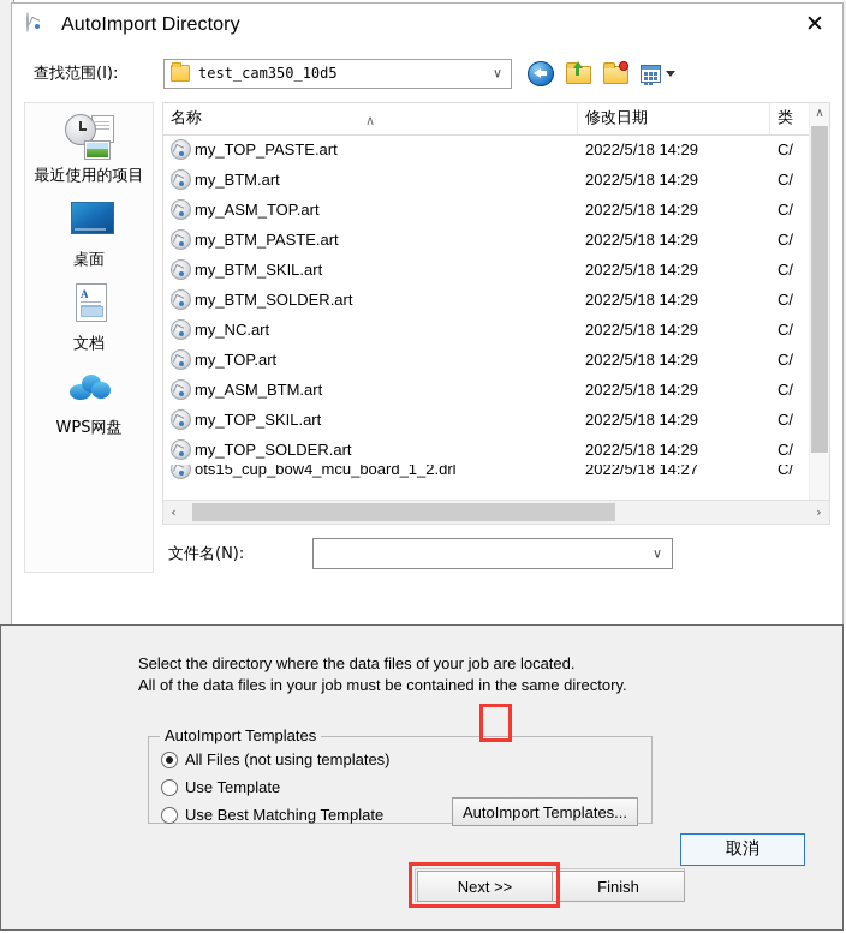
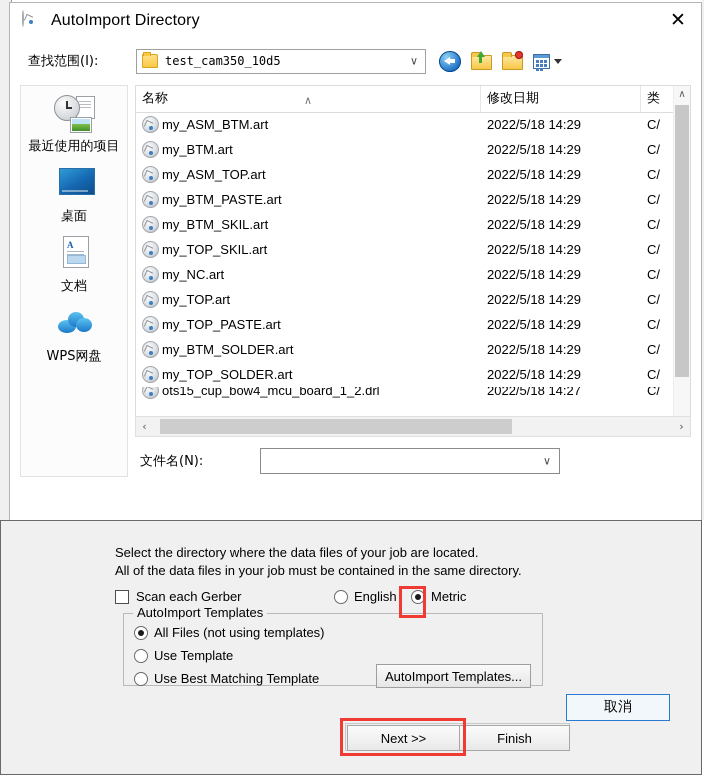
  AutoImport Directory
  ✕
  查找范围(I):
  test_cam350_10d5
  ∨
  最近使用的项目
  桌面
  A
  文档
  WPS网盘
  名称
  ∧
  修改日期
  类
- my_TOP_PASTE.art
+ my_ASM_BTM.art
  2022/5/18 14:29
  C/
  my_BTM.art
  2022/5/18 14:29
  C/
  my_ASM_TOP.art
  2022/5/18 14:29
  C/
  my_BTM_PASTE.art
  2022/5/18 14:29
  C/
  my_BTM_SKIL.art
  2022/5/18 14:29
  C/
- my_BTM_SOLDER.art
+ my_TOP_SKIL.art
  2022/5/18 14:29
  C/
  my_NC.art
  2022/5/18 14:29
  C/
  my_TOP.art
  2022/5/18 14:29
  C/
- my_ASM_BTM.art
+ my_TOP_PASTE.art
  2022/5/18 14:29
  C/
- my_TOP_SKIL.art
+ my_BTM_SOLDER.art
  2022/5/18 14:29
  C/
  my_TOP_SOLDER.art
  2022/5/18 14:29
  C/
  ots15_cup_bow4_mcu_board_1_2.drl
  2022/5/18 14:27
  C/
  ∧
  ‹
  ›
  文件名(N):
  ∨
  Select the directory where the data files of your job are located.
  All of the data files in your job must be contained in the same directory.
+ Scan each Gerber
+ English
+ Metric
  AutoImport Templates
  All Files (not using templates)
  Use Template
  Use Best Matching Template
  AutoImport Templates...
  Next >>
  Finish
  取消
